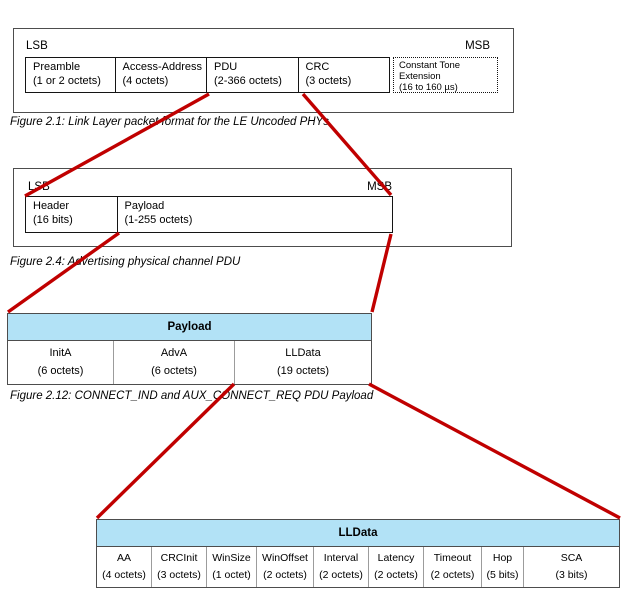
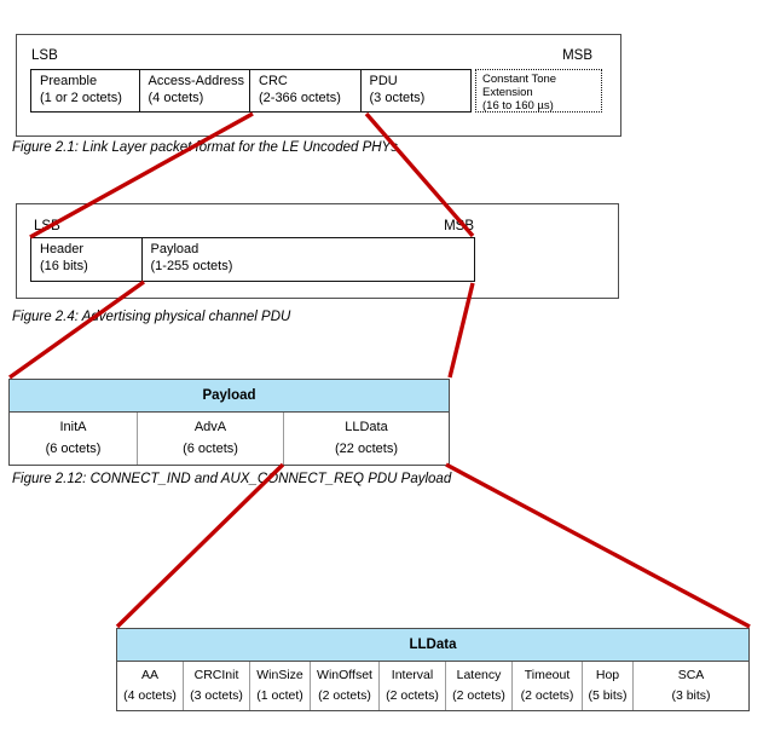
  LSB
  MSB
  Preamble
  (1 or 2 octets)
  Access-Address
  (4 octets)
- PDU
+ CRC
  (2-366 octets)
- CRC
+ PDU
  (3 octets)
  Constant Tone
  Extension
  (16 to 160 µs)
  Figure 2.1: Link Layer packe format for the LE Uncoded PHY
  MSB
  Header
  (16 bits)
  Payload
  (1-255 octets)
  Figure 2.4: Avertising physical channel PDU
  Payload
  InitA
  (6 octets)
  AdvA
  (6 octets)
  LLData
- (19 octets)
+ (22 octets)
  Figure 2.12: CONNECT_IND and AUX_CONNECT_REQ PDU Payload
  LLData
  AA
  (4 octets)
  CRCInit
  (3 octets)
  WinSize
  (1 octet)
  WinOffset
  (2 octets)
  Interval
  (2 octets)
  Latency
  (2 octets)
  Timeout
  (2 octets)
  Hop
  (5 bits)
  SCA
  (3 bits)
